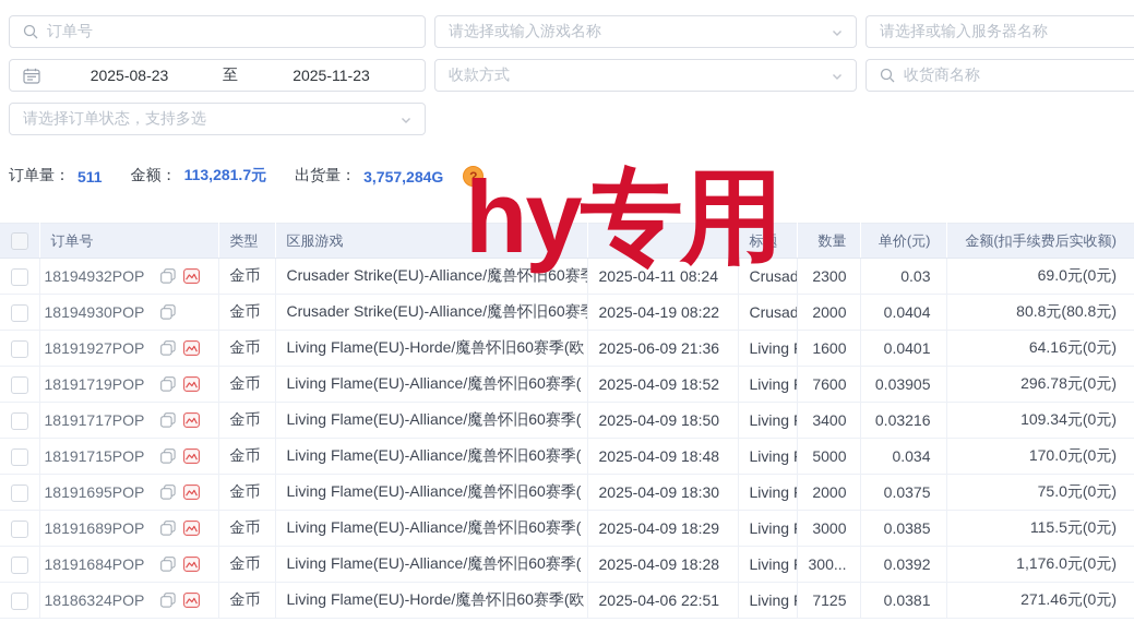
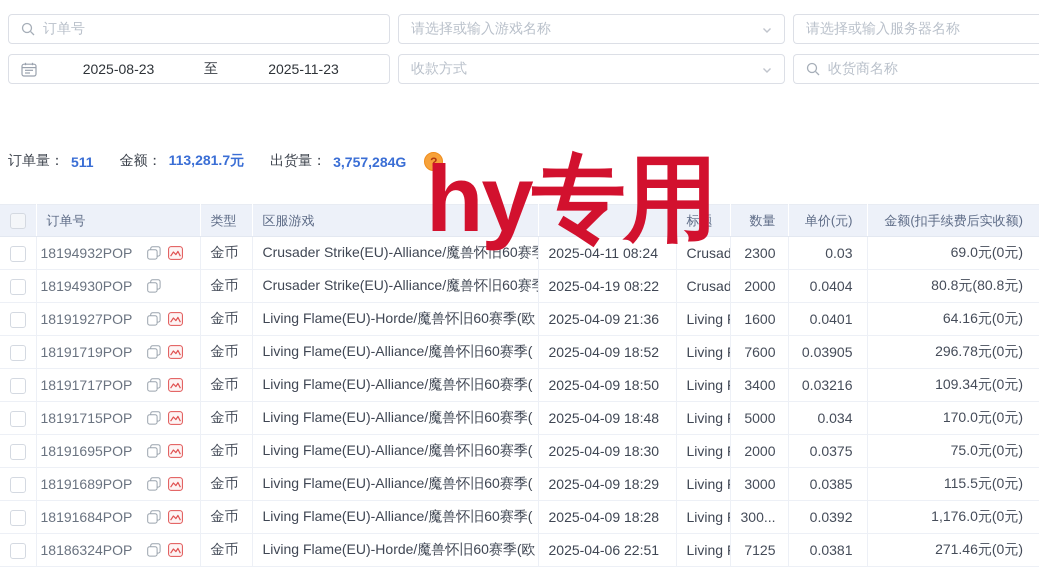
  订单号
  请选择或输入游戏名称
  请选择或输入服务器名称
  2025-08-23
  至
  2025-11-23
  收款方式
  收货商名称
- 请选择订单状态，支持多选
  订单量：
  511
  金额：
  113,281.7元
  出货量：
  3,757,284G
  ?
  hy专用
  	订单号	类型	区服游戏		标题	数量	单价(元)	金额(扣手续费后实收额)
  	18194932POP	金币	Crusader Strike(EU)-Alliance/魔兽怀旧60赛	2025-04-11 08:24	Crusad	2300	0.03	69.0元(0元)
  	18194930POP	金币	Crusader Strike(EU)-Alliance/魔兽怀旧60赛	2025-04-19 08:22	Crusad	2000	0.0404	80.8元(80.8元)
- 	18191927POP	金币	Living Flame(EU)-Horde/魔兽怀旧60赛季(欧	2025-06-09 21:36	Living	1600	0.0401	64.16元(0元)
+ 	18191927POP	金币	Living Flame(EU)-Horde/魔兽怀旧60赛季(欧	2025-04-09 21:36	Living	1600	0.0401	64.16元(0元)
  	18191719POP	金币	Living Flame(EU)-Alliance/魔兽怀旧60赛季(	2025-04-09 18:52	Living	7600	0.03905	296.78元(0元)
  	18191717POP	金币	Living Flame(EU)-Alliance/魔兽怀旧60赛季(	2025-04-09 18:50	Living	3400	0.03216	109.34元(0元)
  	18191715POP	金币	Living Flame(EU)-Alliance/魔兽怀旧60赛季(	2025-04-09 18:48	Living	5000	0.034	170.0元(0元)
  	18191695POP	金币	Living Flame(EU)-Alliance/魔兽怀旧60赛季(	2025-04-09 18:30	Living	2000	0.0375	75.0元(0元)
  	18191689POP	金币	Living Flame(EU)-Alliance/魔兽怀旧60赛季(	2025-04-09 18:29	Living	3000	0.0385	115.5元(0元)
  	18191684POP	金币	Living Flame(EU)-Alliance/魔兽怀旧60赛季(	2025-04-09 18:28	Living	300...	0.0392	1,176.0元(0元)
  	18186324POP	金币	Living Flame(EU)-Horde/魔兽怀旧60赛季(欧	2025-04-06 22:51	Living	7125	0.0381	271.46元(0元)
